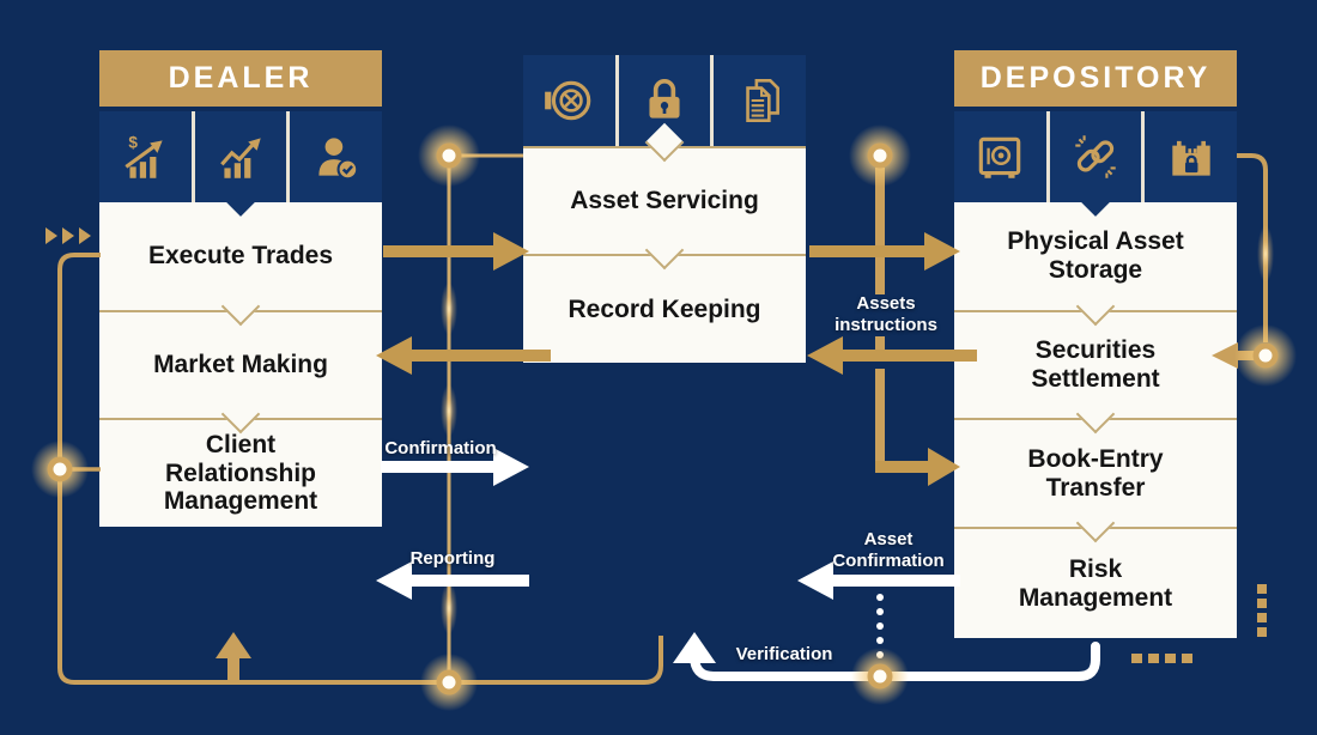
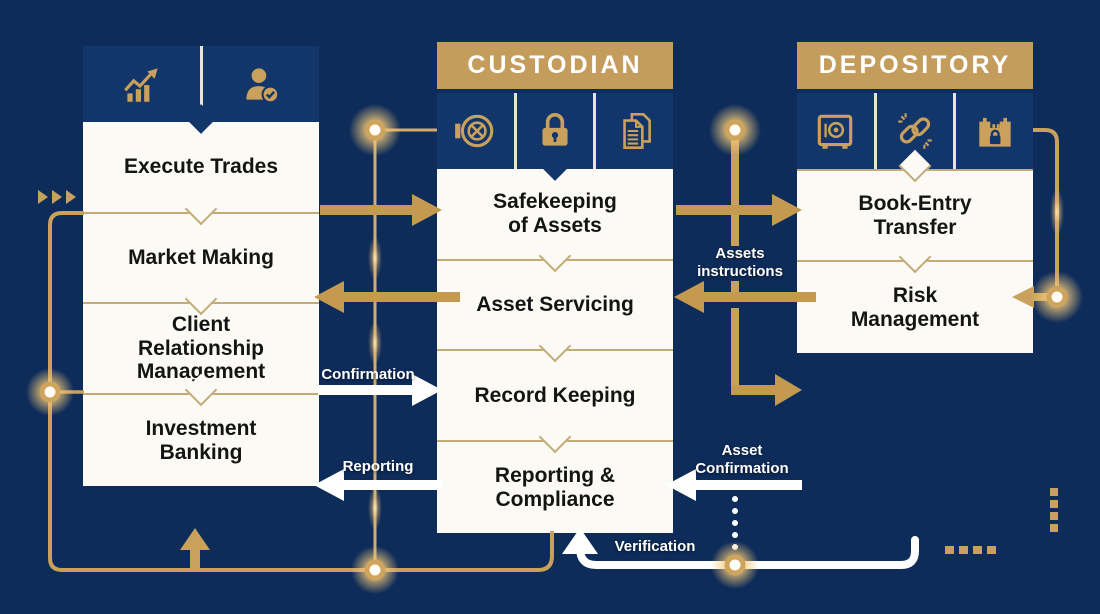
- DEALER
- $
  Execute Trades
  Market Making
  Client
  Relationship
  Management
+ Investment
+ Banking
+ CUSTODIAN
+ Safekeeping
+ of Assets
  Asset Servicing
  Record Keeping
+ Reporting &
+ Compliance
  DEPOSITORY
- Physical Asset
- Storage
- Securities
- Settlement
  Book-Entry
  Transfer
  Risk
  Management
  Confirmation
  Reporting
  Assets
  instructions
  Asset
  Confirmation
  Verification
